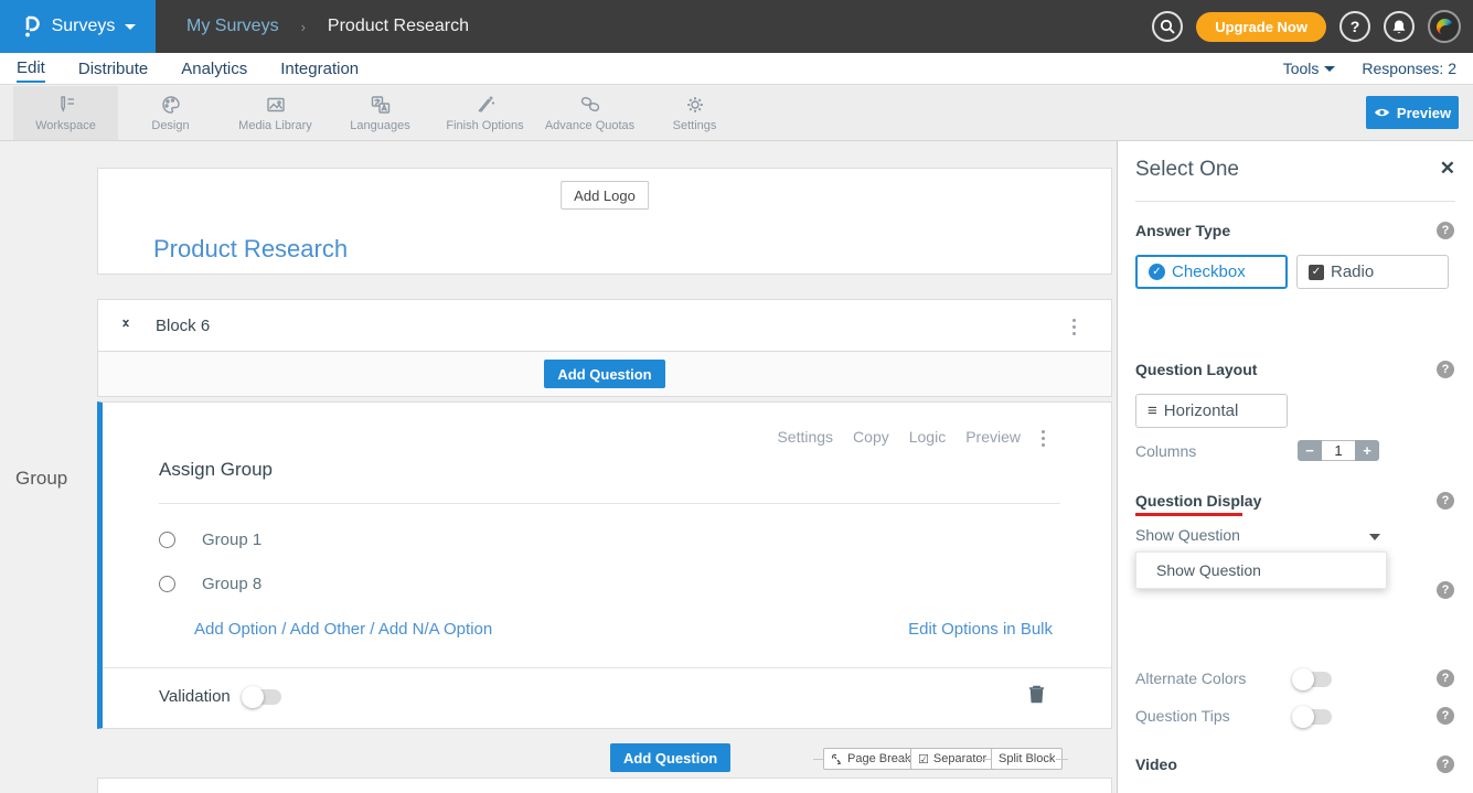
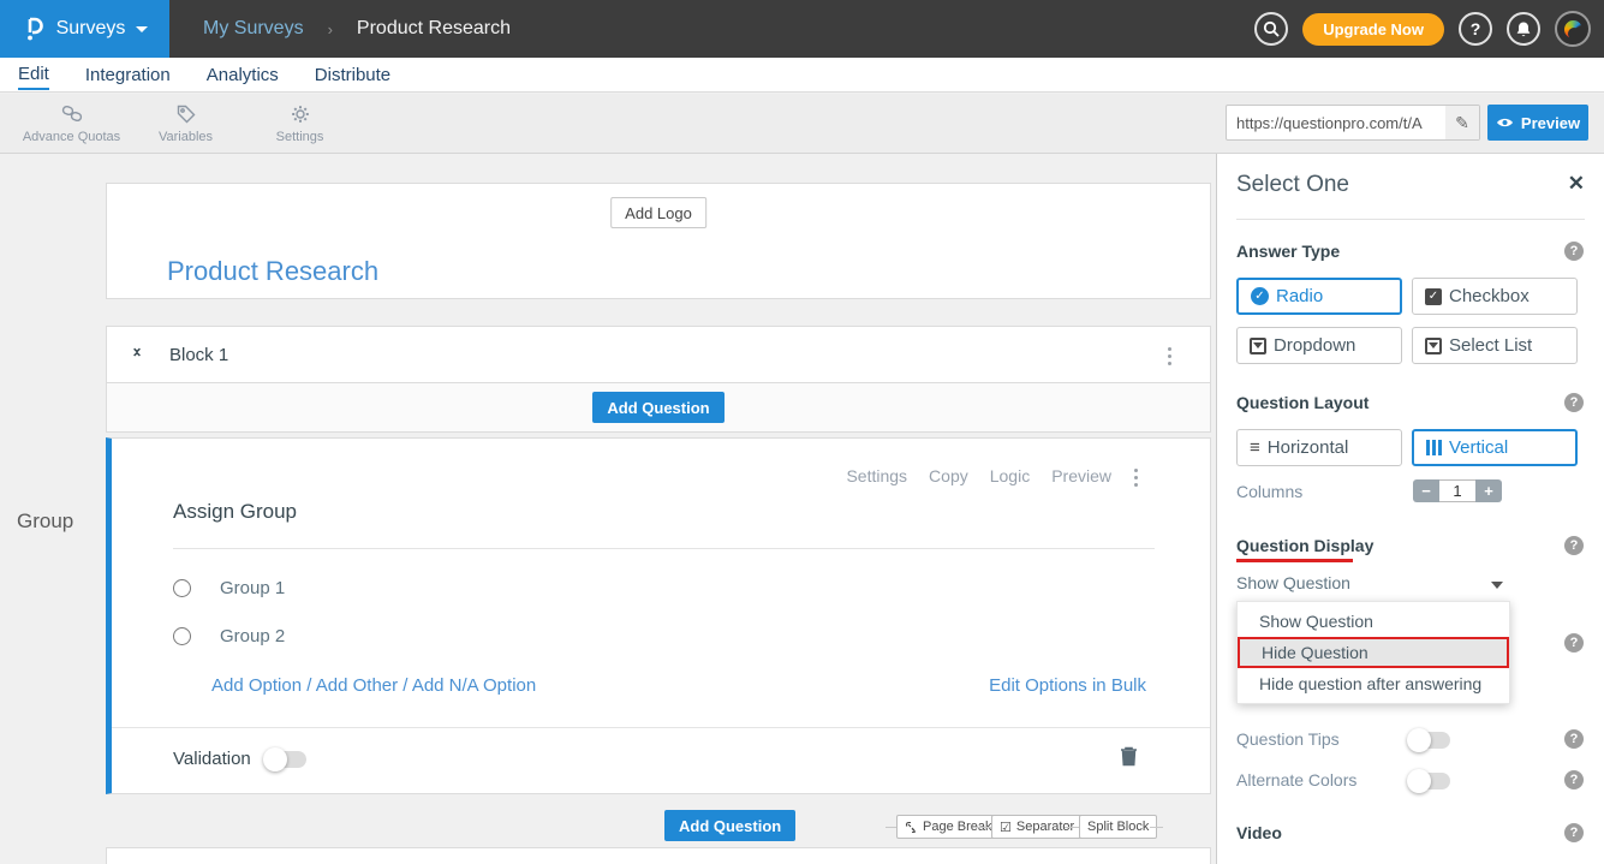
  Surveys
  My Surveys
  ›
  Product Research
  Upgrade Now
  ?
  Edit
- Distribute
+ Integration
  Analytics
- Integration
+ Distribute
- Tools
- Responses: 2
- Workspace
- Design
- Media Library
- Languages
- Finish Options
  Advance Quotas
+ Variables
  Settings
+ https://questionpro.com/t/A
+ ✎
  Preview
  Group
  Add Logo
  Product Research
  ⌄
  ⌃
- Block 6
+ Block 1
  Add Question
  Settings
  Copy
  Logic
  Preview
  Assign Group
  Group 1
- Group 8
+ Group 2
  Add Option / Add Other / Add N/A Option
  Edit Options in Bulk
  Validation
  Add Question
  Page Bre
  ☑
  Separat
  Split Block
  Select One
  ✕
  Answer Type
  ?
  ✓
- Checkbox
+ Radio
  ✓
- Radio
+ Checkbox
+ Dropdown
+ Select List
  Question Layout
  ?
  ≡
  Horizontal
+ Vertical
  Columns
  −
  1
  +
  Question Display
  ?
  Show Question
  Show Question
+ Hide Question
+ Hide question after answering
  ?
- Alternate Colors
+ Question Tips
  ?
- Question Tips
+ Alternate Colors
  ?
  Video
  ?
